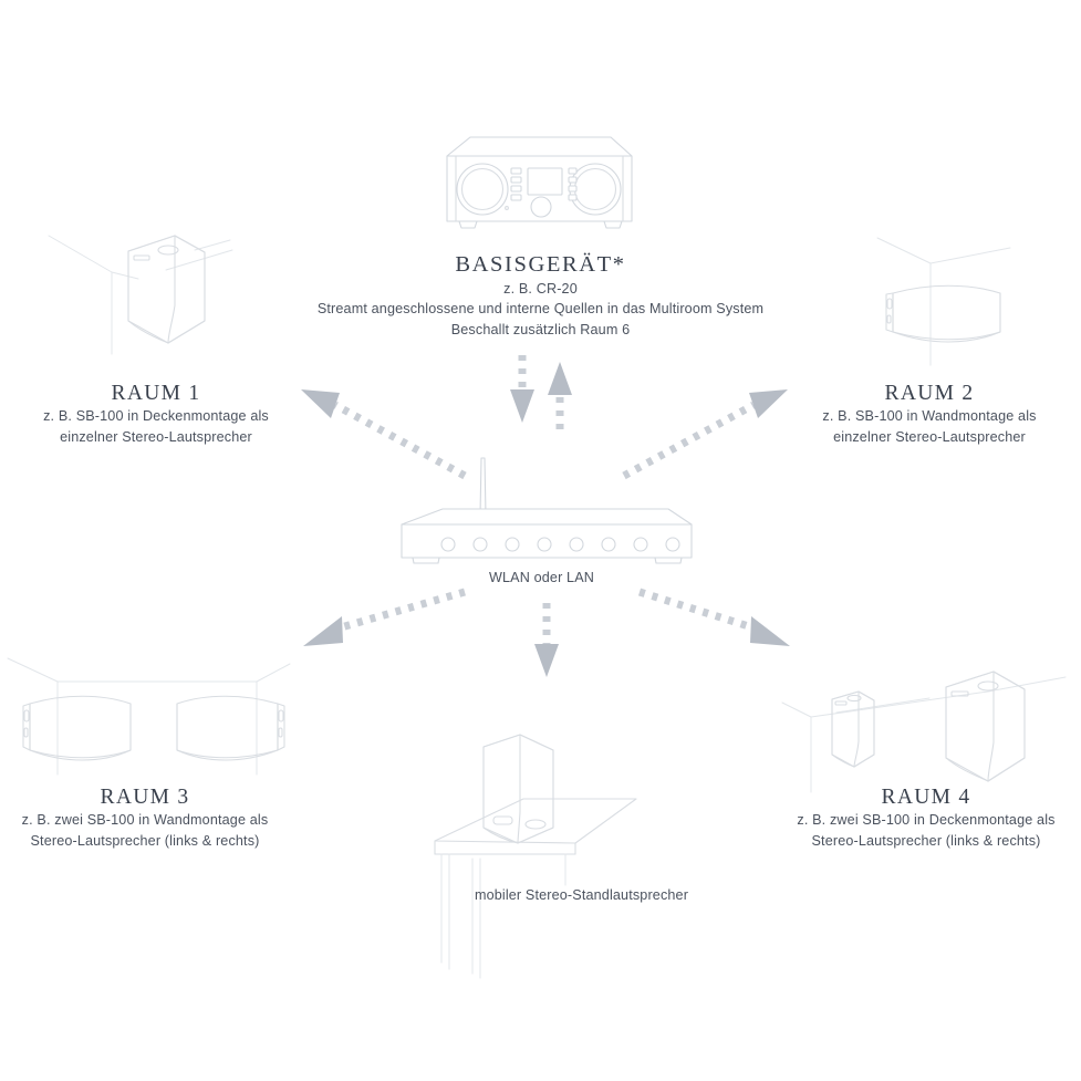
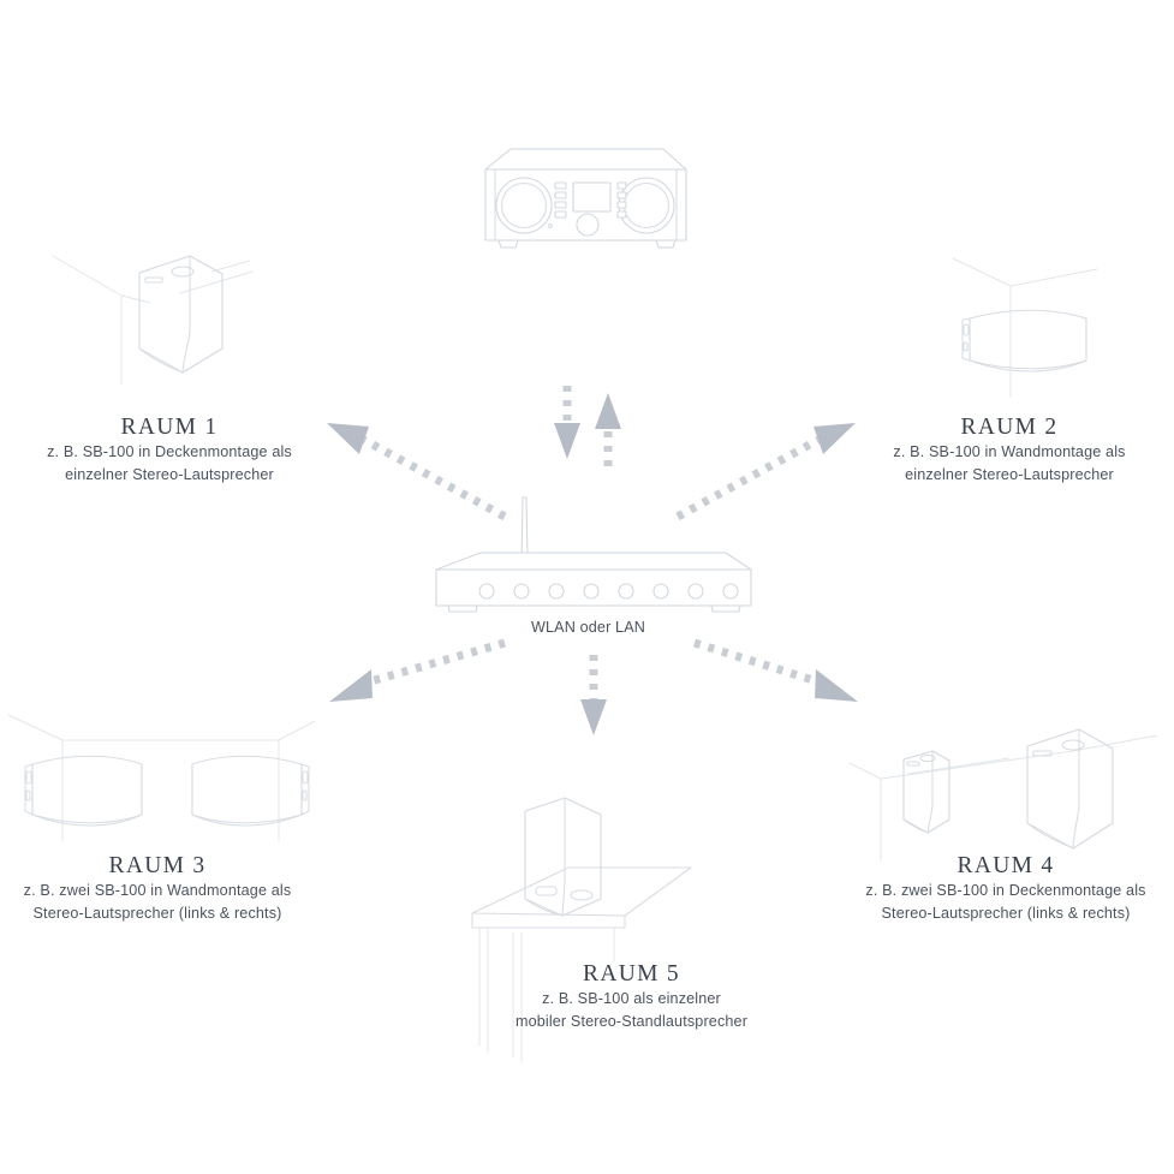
- BASISGERÄT*
- z. B. CR-20
- Streamt angeschlossene und interne Quellen in das Multiroom System
- Beschallt zusätzlich Raum 6
  WLAN oder LAN
  RAUM 1
  z. B. SB-100 in Deckenmontage als
  einzelner Stereo-Lautsprecher
  RAUM 2
  z. B. SB-100 in Wandmontage als
  einzelner Stereo-Lautsprecher
  RAUM 3
  z. B. zwei SB-100 in Wandmontage als
  Stereo-Lautsprecher (links & rechts)
  RAUM 4
  z. B. zwei SB-100 in Deckenmontage als
  Stereo-Lautsprecher (links & rechts)
+ RAUM 5
+ z. B. SB-100 als einzelner
  mobiler Stereo-Standlautsprecher
